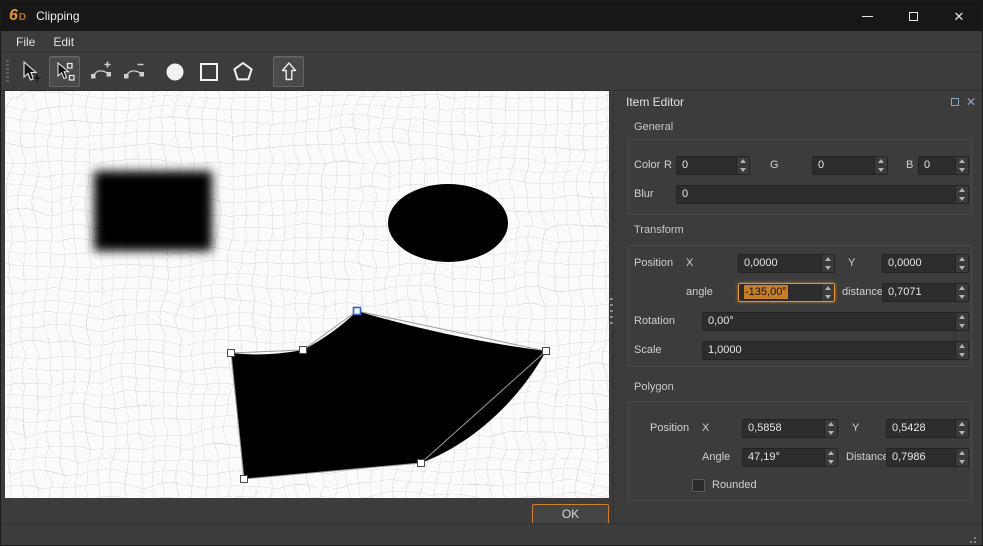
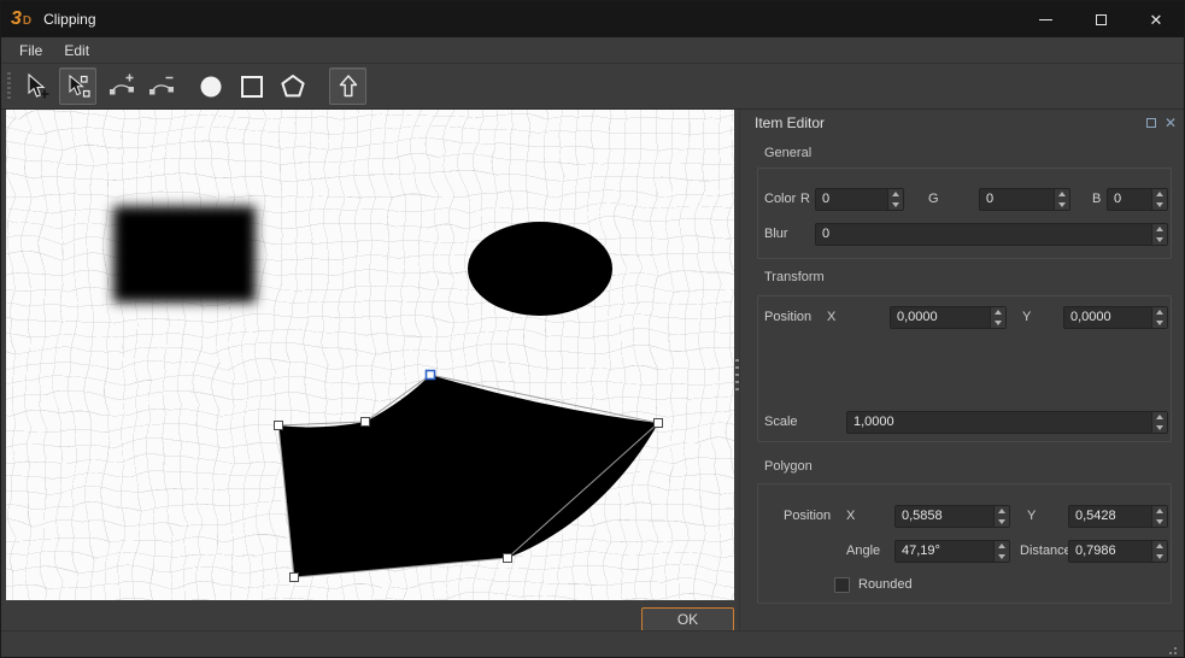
- 6
+ 3
  D
  Clipping
  ✕
  File
  Edit
  OK
  Item Editor
  ✕
  General
  Color
  R
  0
  G
  0
  B
  0
  Blur
  0
  Transform
  Position
  X
  0,0000
  Y
  0,0000
- angle
- -135,00°
- distance
- 0,7071
- Rotation
- 0,00°
  Scale
  1,0000
  Polygon
  Position
  X
  0,5858
  Y
  0,5428
  Angle
  47,19°
  Distanc
  0,7986
  Rounded
